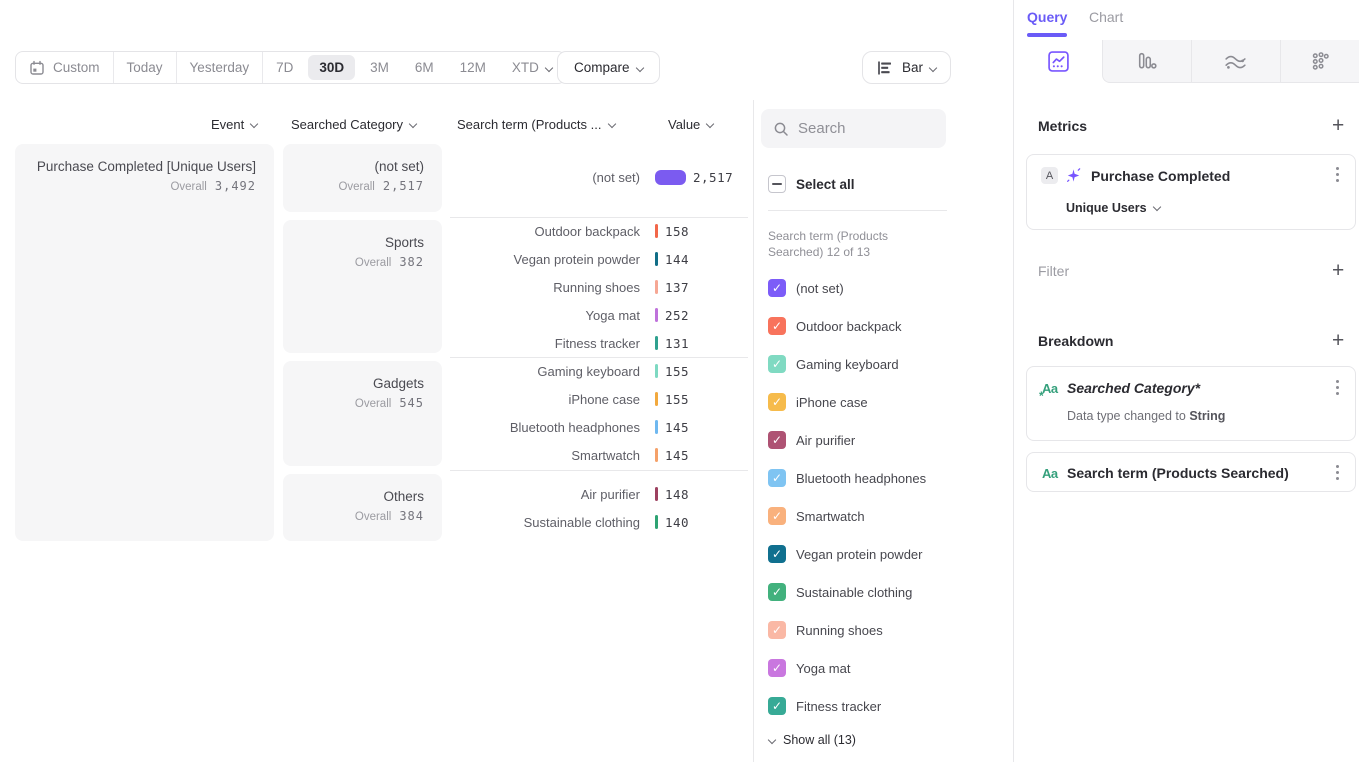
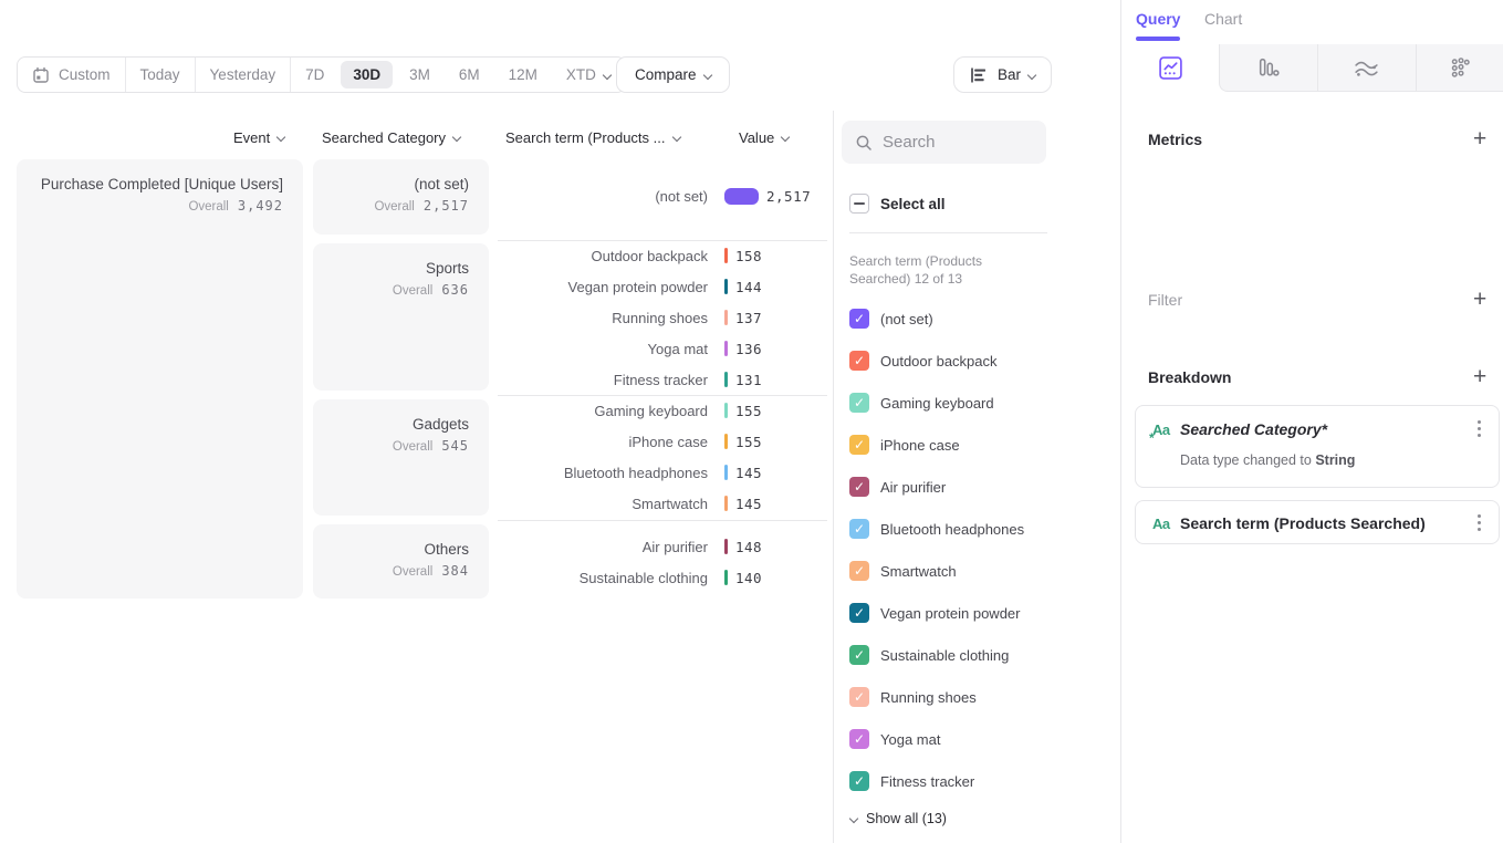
  Custom
  Today
  Yesterday
  7D
  30D
  3M
  6M
  12M
  XTD
  Compare
  Bar
  Event
  Searched Category
  Search term (Products ...
  Value
  Purchase Completed [Unique Users]
  Overall 3,492
  (not set)
  Overall 2,517
  Sports
- Overall 382
+ Overall 636
  Gadgets
  Overall 545
  Others
  Overall 384
  (not set)
  2,517
  Outdoor backpack
  158
  Vegan protein powder
  144
  Running shoes
  137
  Yoga mat
- 252
+ 136
  Fitness tracker
  131
  Gaming keyboard
  155
  iPhone case
  155
  Bluetooth headphones
  145
  Smartwatch
  145
  Air purifier
  148
  Sustainable clothing
  140
  Search
  Select all
  Search term (Products
  Searched) 12 of 13
  ✓
  (not set)
  ✓
  Outdoor backpack
  ✓
  Gaming keyboard
  ✓
  iPhone case
  ✓
  Air purifier
  ✓
  Bluetooth headphones
  ✓
  Smartwatch
  ✓
  Vegan protein powder
  ✓
  Sustainable clothing
  ✓
  Running shoes
  ✓
  Yoga mat
  ✓
  Fitness tracker
  Show all (13)
  Query
  Chart
  Metrics
  +
- A
- Purchase Completed
- Unique Users
  Filter
  +
  Breakdown
  +
  Aa
  *
  Searched Category*
  Data type changed to String
  Aa
  Search term (Products Searched)
